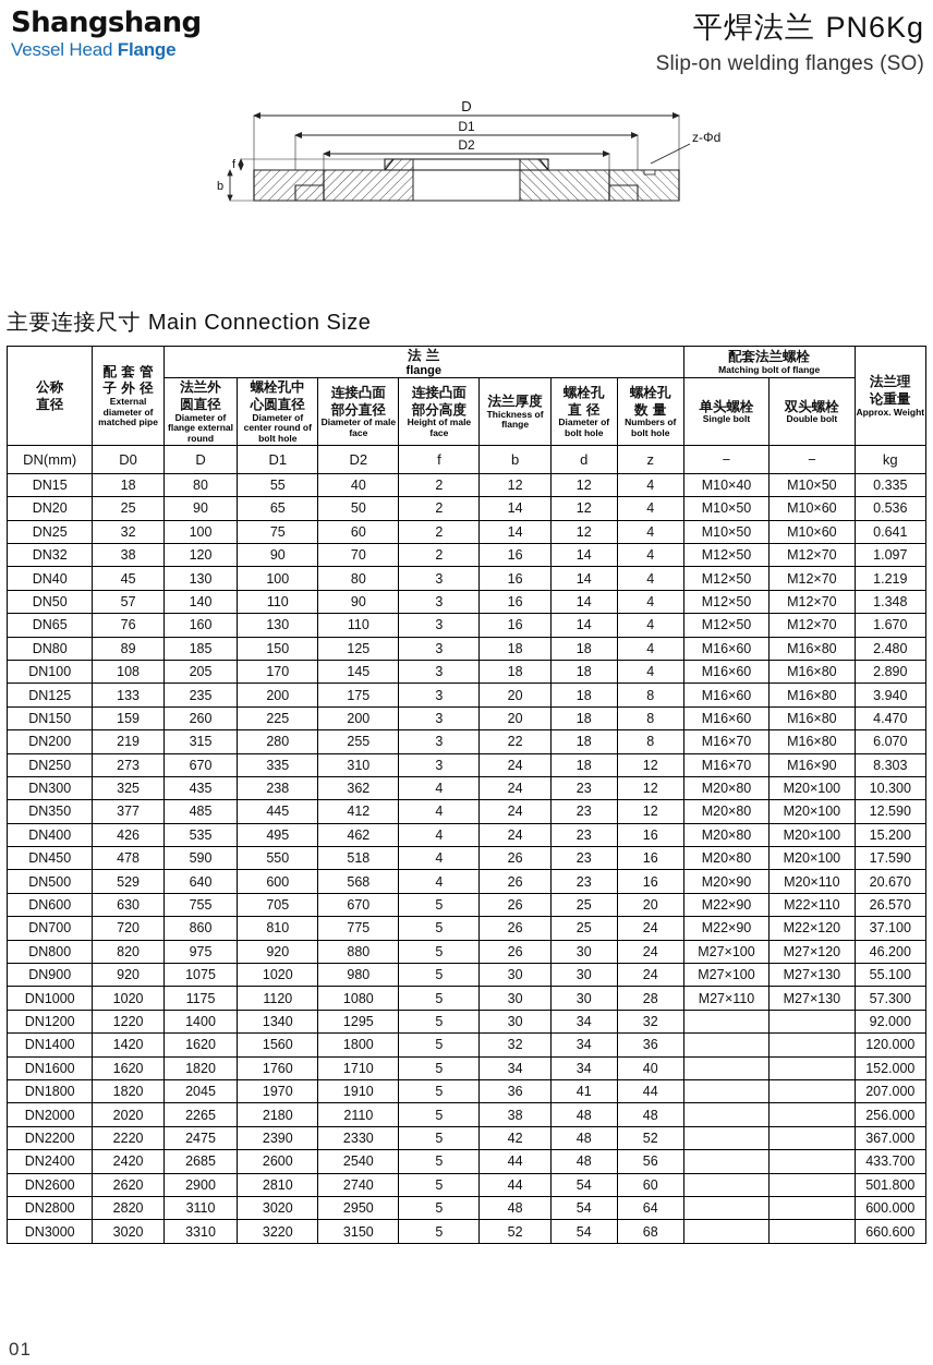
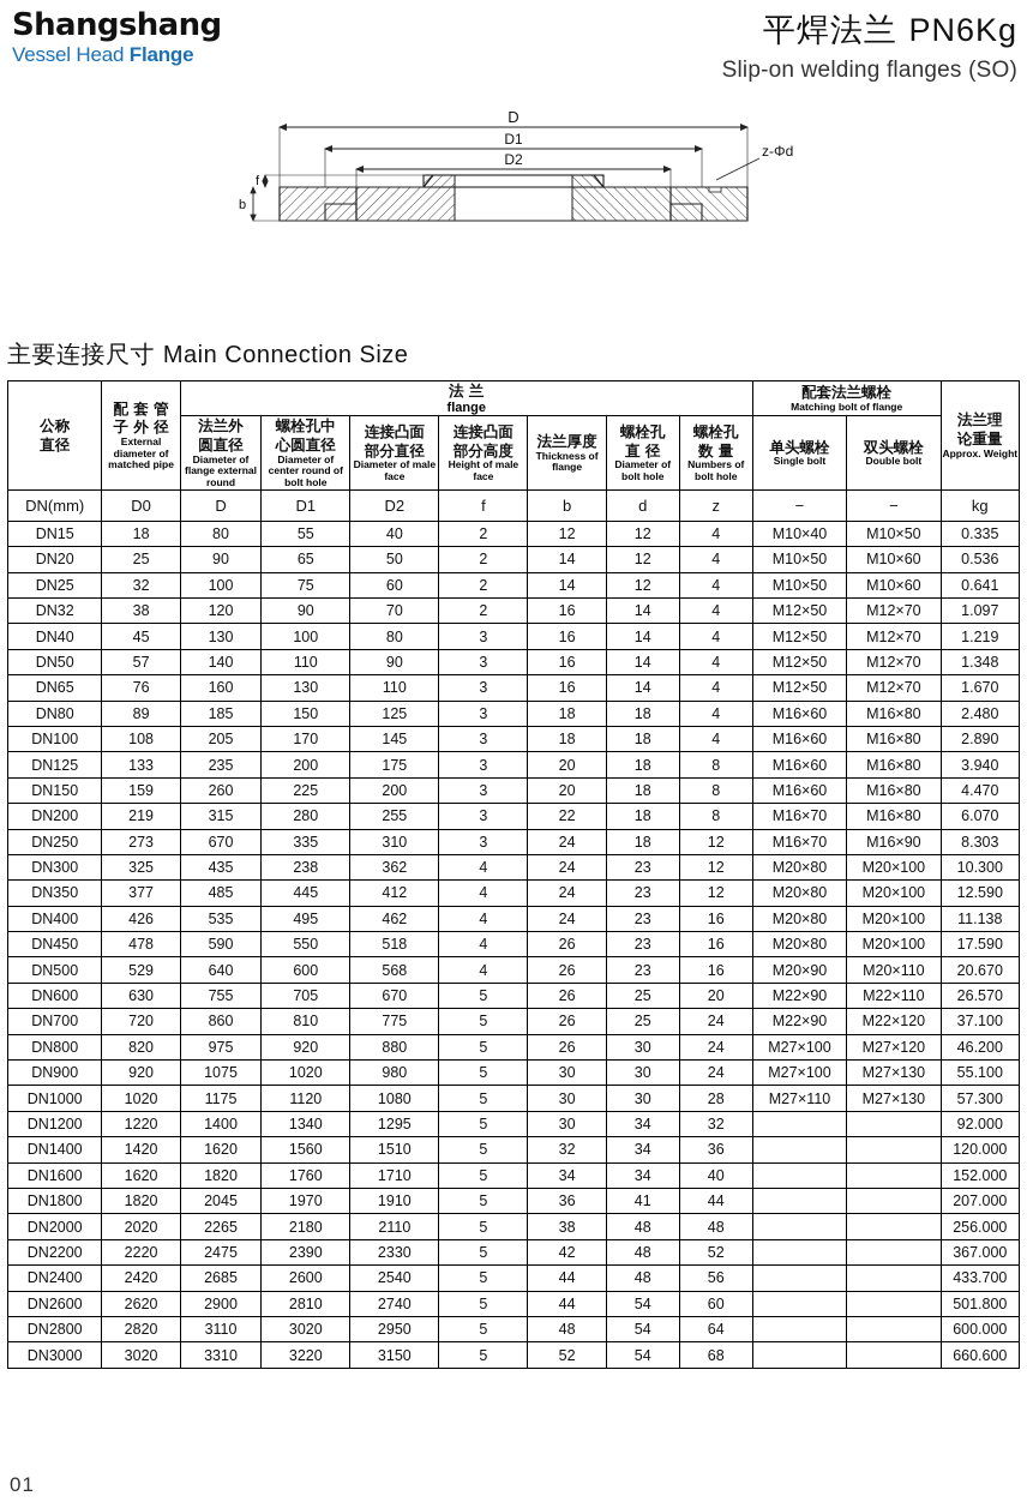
  Shangshang
  Vessel Head Flange
  平焊法兰 PN6Kg
  Slip-on welding flanges (SO)
  D
  D1
  D2
  z-Φd
  f
  b
  主要连接尺寸 Main Connection Size
  公称 直径	配 套 管 子 外 径 External diameter of matched pipe	法 兰 flange	配套法兰螺栓 Matching bolt of flange	法兰理 论重量 Approx. Weight
  法兰外 圆直径 Diameter of flange external round	螺栓孔中 心圆直径 Diameter of center round of bolt hole	连接凸面 部分直径 Diameter of male face	连接凸面 部分高度 Height of male face	法兰厚度 Thickness of flange	螺栓孔 直 径 Diameter of bolt hole	螺栓孔 数 量 Numbers of bolt hole	单头螺栓 Single bolt	双头螺栓 Double bolt
  DN(mm)	D0	D	D1	D2	f	b	d	z	−	−	kg
  DN15	18	80	55	40	2	12	12	4	M10×40	M10×50	0.335
  DN20	25	90	65	50	2	14	12	4	M10×50	M10×60	0.536
  DN25	32	100	75	60	2	14	12	4	M10×50	M10×60	0.641
  DN32	38	120	90	70	2	16	14	4	M12×50	M12×70	1.097
  DN40	45	130	100	80	3	16	14	4	M12×50	M12×70	1.219
  DN50	57	140	110	90	3	16	14	4	M12×50	M12×70	1.348
  DN65	76	160	130	110	3	16	14	4	M12×50	M12×70	1.670
  DN80	89	185	150	125	3	18	18	4	M16×60	M16×80	2.480
  DN100	108	205	170	145	3	18	18	4	M16×60	M16×80	2.890
  DN125	133	235	200	175	3	20	18	8	M16×60	M16×80	3.940
  DN150	159	260	225	200	3	20	18	8	M16×60	M16×80	4.470
  DN200	219	315	280	255	3	22	18	8	M16×70	M16×80	6.070
  DN250	273	670	335	310	3	24	18	12	M16×70	M16×90	8.303
  DN300	325	435	238	362	4	24	23	12	M20×80	M20×100	10.300
  DN350	377	485	445	412	4	24	23	12	M20×80	M20×100	12.590
- DN400	426	535	495	462	4	24	23	16	M20×80	M20×100	15.200
+ DN400	426	535	495	462	4	24	23	16	M20×80	M20×100	11.138
  DN450	478	590	550	518	4	26	23	16	M20×80	M20×100	17.590
  DN500	529	640	600	568	4	26	23	16	M20×90	M20×110	20.670
  DN600	630	755	705	670	5	26	25	20	M22×90	M22×110	26.570
  DN700	720	860	810	775	5	26	25	24	M22×90	M22×120	37.100
  DN800	820	975	920	880	5	26	30	24	M27×100	M27×120	46.200
  DN900	920	1075	1020	980	5	30	30	24	M27×100	M27×130	55.100
  DN1000	1020	1175	1120	1080	5	30	30	28	M27×110	M27×130	57.300
  DN1200	1220	1400	1340	1295	5	30	34	32			92.000
- DN1400	1420	1620	1560	1800	5	32	34	36			120.000
+ DN1400	1420	1620	1560	1510	5	32	34	36			120.000
  DN1600	1620	1820	1760	1710	5	34	34	40			152.000
  DN1800	1820	2045	1970	1910	5	36	41	44			207.000
  DN2000	2020	2265	2180	2110	5	38	48	48			256.000
  DN2200	2220	2475	2390	2330	5	42	48	52			367.000
  DN2400	2420	2685	2600	2540	5	44	48	56			433.700
  DN2600	2620	2900	2810	2740	5	44	54	60			501.800
  DN2800	2820	3110	3020	2950	5	48	54	64			600.000
  DN3000	3020	3310	3220	3150	5	52	54	68			660.600
  01
